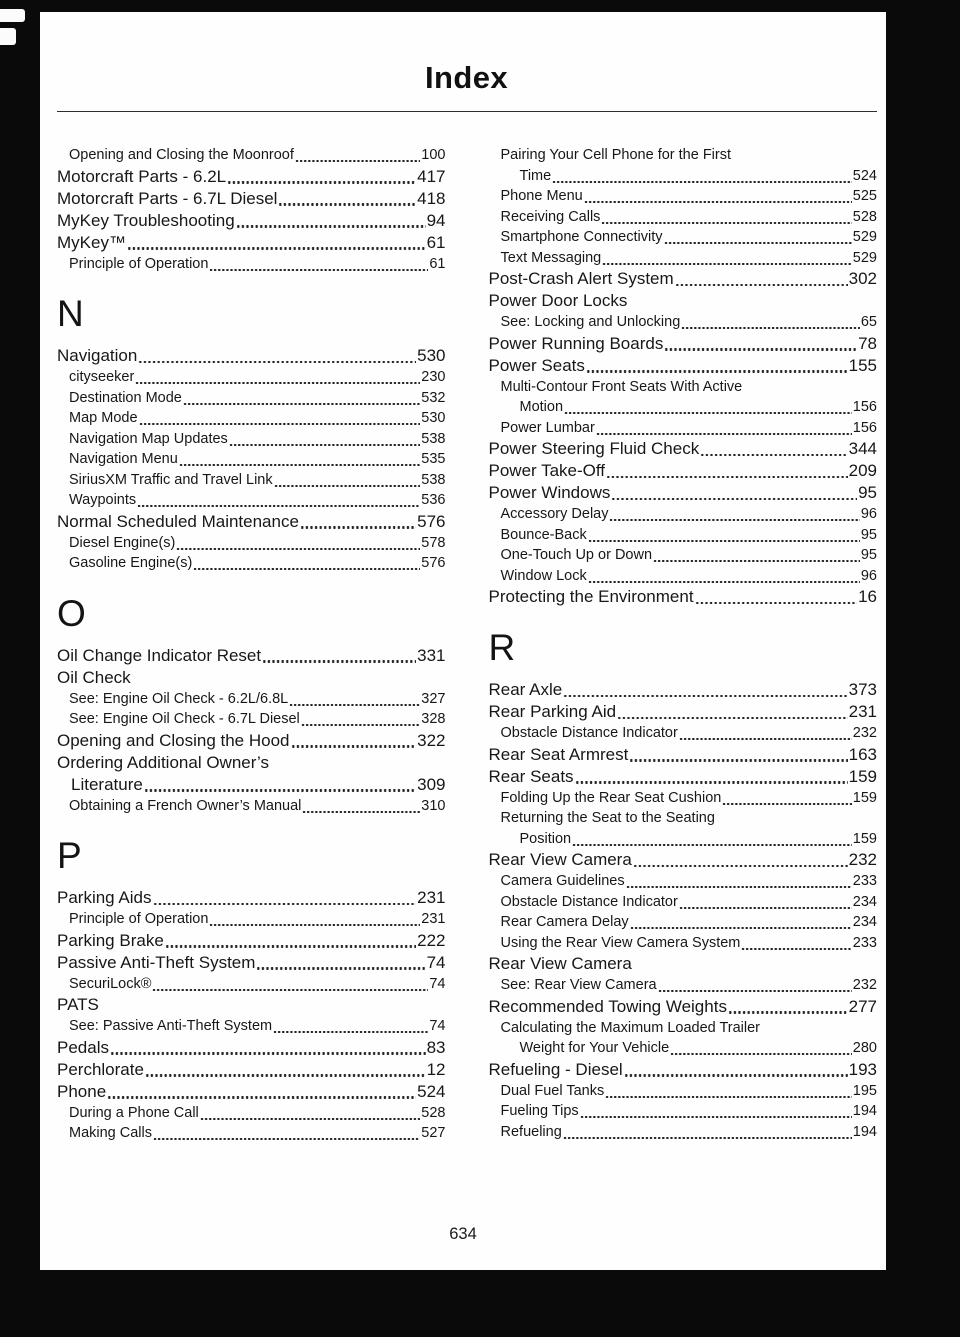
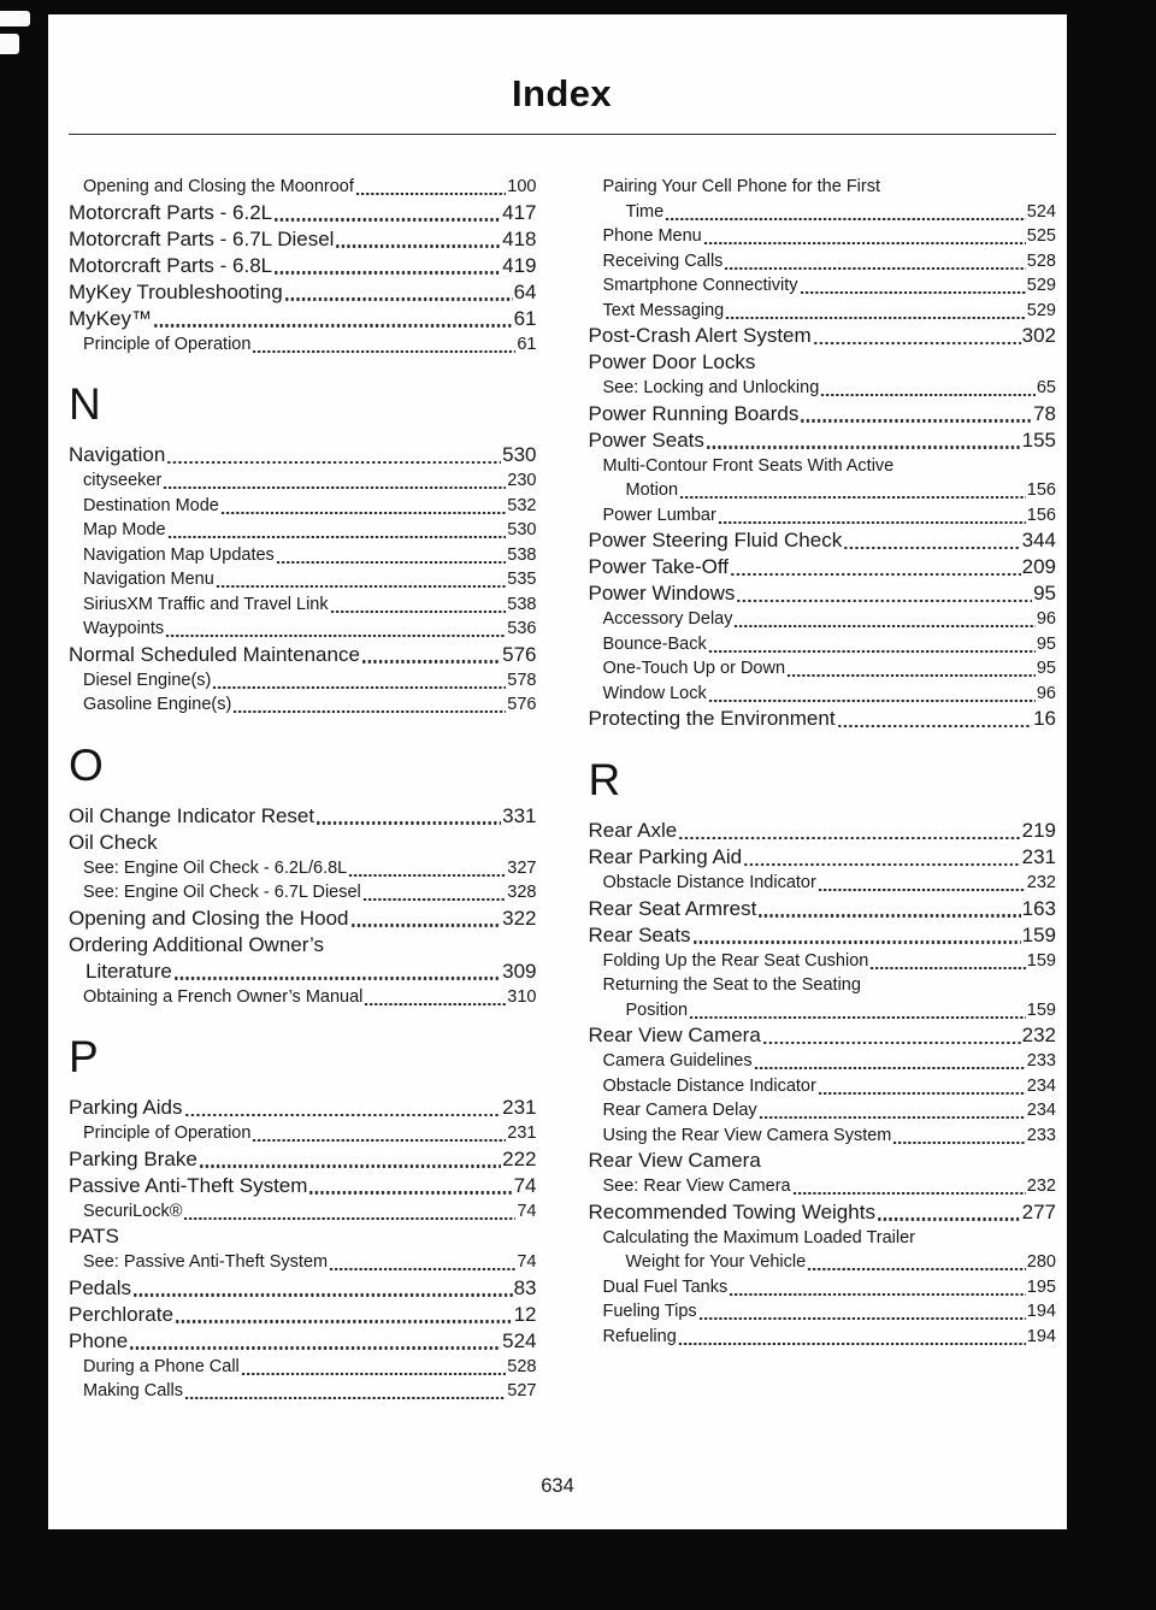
  Index
  Opening and Closing the Moonroof
  100
  Motorcraft Parts - 6.2L
  417
  Motorcraft Parts - 6.7L Diesel
  418
+ Motorcraft Parts - 6.8L
+ 419
  MyKey Troubleshooting
- 94
+ 64
  MyKey™
  61
  Principle of Operation
  61
  N
  Navigation
  530
  cityseeker
  230
  Destination Mode
  532
  Map Mode
  530
  Navigation Map Updates
  538
  Navigation Menu
  535
  SiriusXM Traffic and Travel Link
  538
  Waypoints
  536
  Normal Scheduled Maintenance
  576
  Diesel Engine(s)
  578
  Gasoline Engine(s)
  576
  O
  Oil Change Indicator Reset
  331
  Oil Check
  See: Engine Oil Check - 6.2L/6.8L
  327
  See: Engine Oil Check - 6.7L Diesel
  328
  Opening and Closing the Hood
  322
  Ordering Additional Owner’s
  Literature
  309
  Obtaining a French Owner’s Manual
  310
  P
  Parking Aids
  231
  Principle of Operation
  231
  Parking Brake
  222
  Passive Anti-Theft System
  74
  SecuriLock®
  74
  PATS
  See: Passive Anti-Theft System
  74
  Pedals
  83
  Perchlorate
  12
  Phone
  524
  During a Phone Call
  528
  Making Calls
  527
  Pairing Your Cell Phone for the First
  Time
  524
  Phone Menu
  525
  Receiving Calls
  528
  Smartphone Connectivity
  529
  Text Messaging
  529
  Post-Crash Alert System
  302
  Power Door Locks
  See: Locking and Unlocking
  65
  Power Running Boards
  78
  Power Seats
  155
  Multi-Contour Front Seats With Active
  Motion
  156
  Power Lumbar
  156
  Power Steering Fluid Check
  344
  Power Take-Off
  209
  Power Windows
  95
  Accessory Delay
  96
  Bounce-Back
  95
  One-Touch Up or Down
  95
  Window Lock
  96
  Protecting the Environment
  16
  R
  Rear Axle
- 373
+ 219
  Rear Parking Aid
  231
  Obstacle Distance Indicator
  232
  Rear Seat Armrest
  163
  Rear Seats
  159
  Folding Up the Rear Seat Cushion
  159
  Returning the Seat to the Seating
  Position
  159
  Rear View Camera
  232
  Camera Guidelines
  233
  Obstacle Distance Indicator
  234
  Rear Camera Delay
  234
  Using the Rear View Camera System
  233
  Rear View Camera
  See: Rear View Camera
  232
  Recommended Towing Weights
  277
  Calculating the Maximum Loaded Trailer
  Weight for Your Vehicle
  280
- Refueling - Diesel
- 193
  Dual Fuel Tanks
  195
  Fueling Tips
  194
  Refueling
  194
  634
